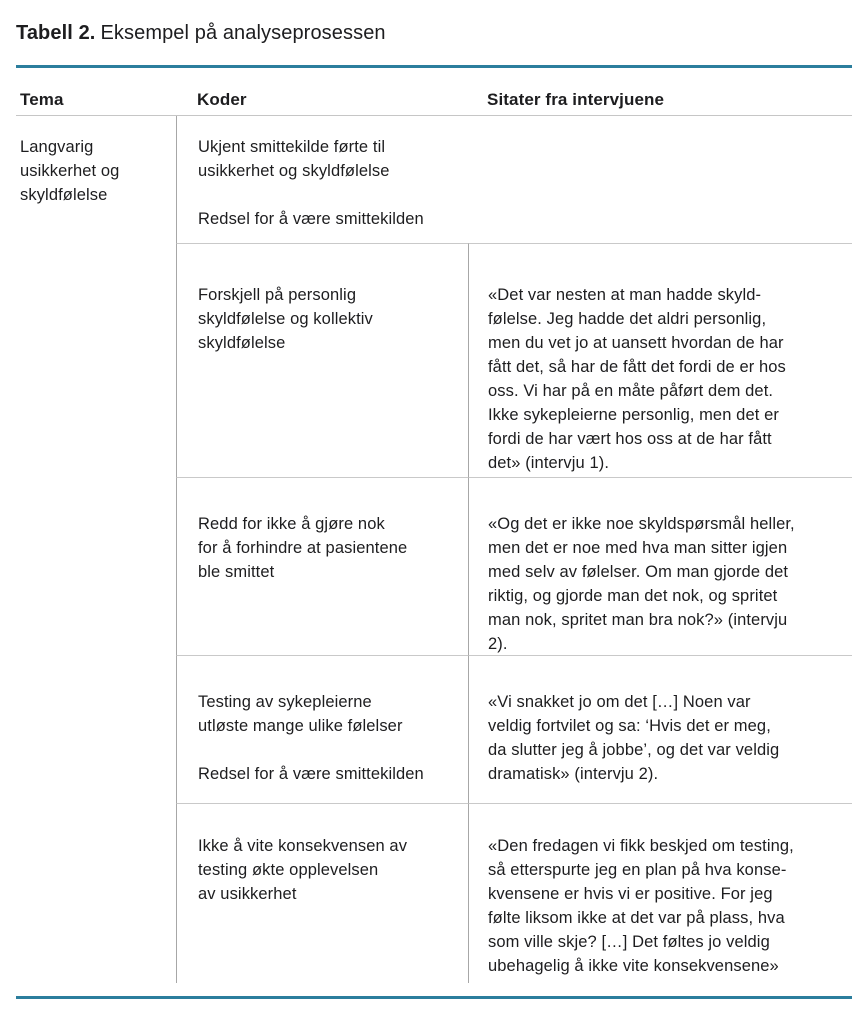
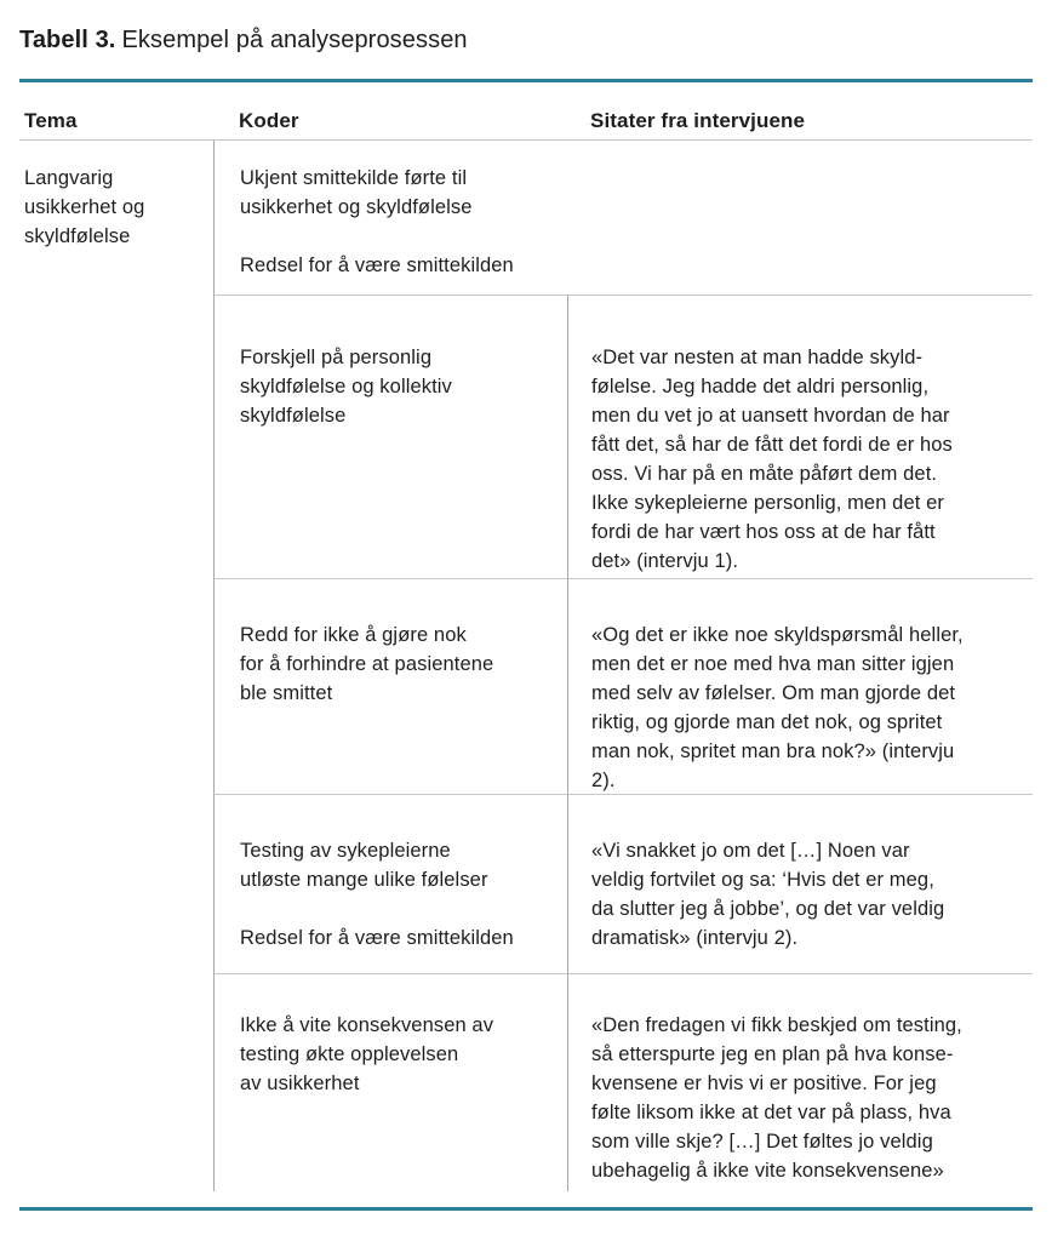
- Tabell 2. Eksempel på analyseprosessen
+ Tabell 3. Eksempel på analyseprosessen
  Tema
  Koder
  Sitater fra intervjuene
  Langvarig
  usikkerhet og
  skyldfølelse
  Ukjent smittekilde førte til
  usikkerhet og skyldfølelse
  Redsel for å være smittekilden
  Forskjell på personlig
  skyldfølelse og kollektiv
  skyldfølelse
  «Det var nesten at man hadde skyld-
  følelse. Jeg hadde det aldri personlig,
  men du vet jo at uansett hvordan de har
  fått det, så har de fått det fordi de er hos
  oss. Vi har på en måte påført dem det.
  Ikke sykepleierne personlig, men det er
  fordi de har vært hos oss at de har fått
  det» (intervju 1).
  Redd for ikke å gjøre nok
  for å forhindre at pasientene
  ble smittet
  «Og det er ikke noe skyldspørsmål heller,
  men det er noe med hva man sitter igjen
  med selv av følelser. Om man gjorde det
  riktig, og gjorde man det nok, og spritet
  man nok, spritet man bra nok?» (intervju
  2).
  Testing av sykepleierne
  utløste mange ulike følelser
  Redsel for å være smittekilden
  «Vi snakket jo om det […] Noen var
  veldig fortvilet og sa: ‘Hvis det er meg,
  da slutter jeg å jobbe’, og det var veldig
  dramatisk» (intervju 2).
  Ikke å vite konsekvensen av
  testing økte opplevelsen
  av usikkerhet
  «Den fredagen vi fikk beskjed om testing,
  så etterspurte jeg en plan på hva konse-
  kvensene er hvis vi er positive. For jeg
  følte liksom ikke at det var på plass, hva
  som ville skje? […] Det føltes jo veldig
  ubehagelig å ikke vite konsekvensene»
